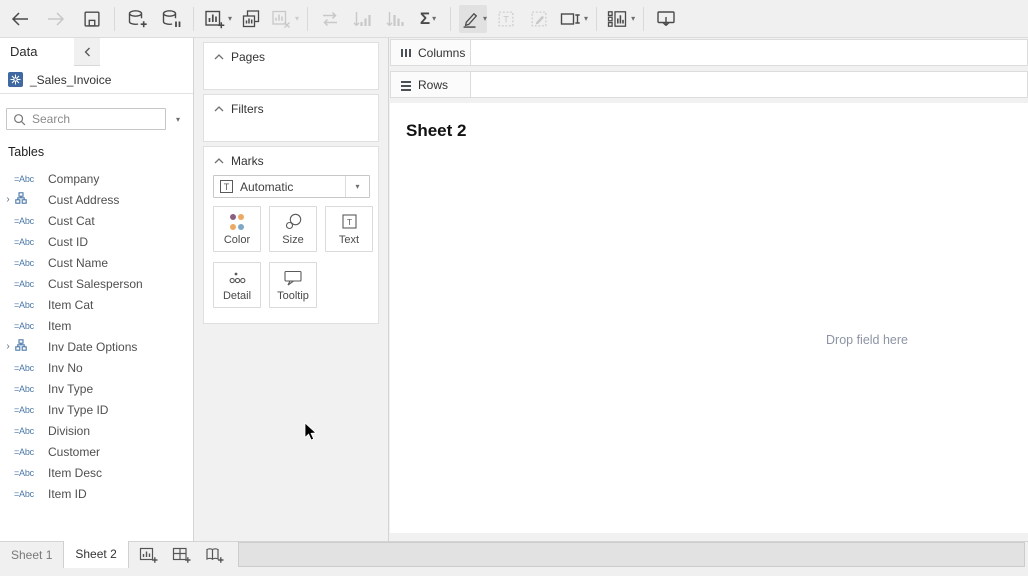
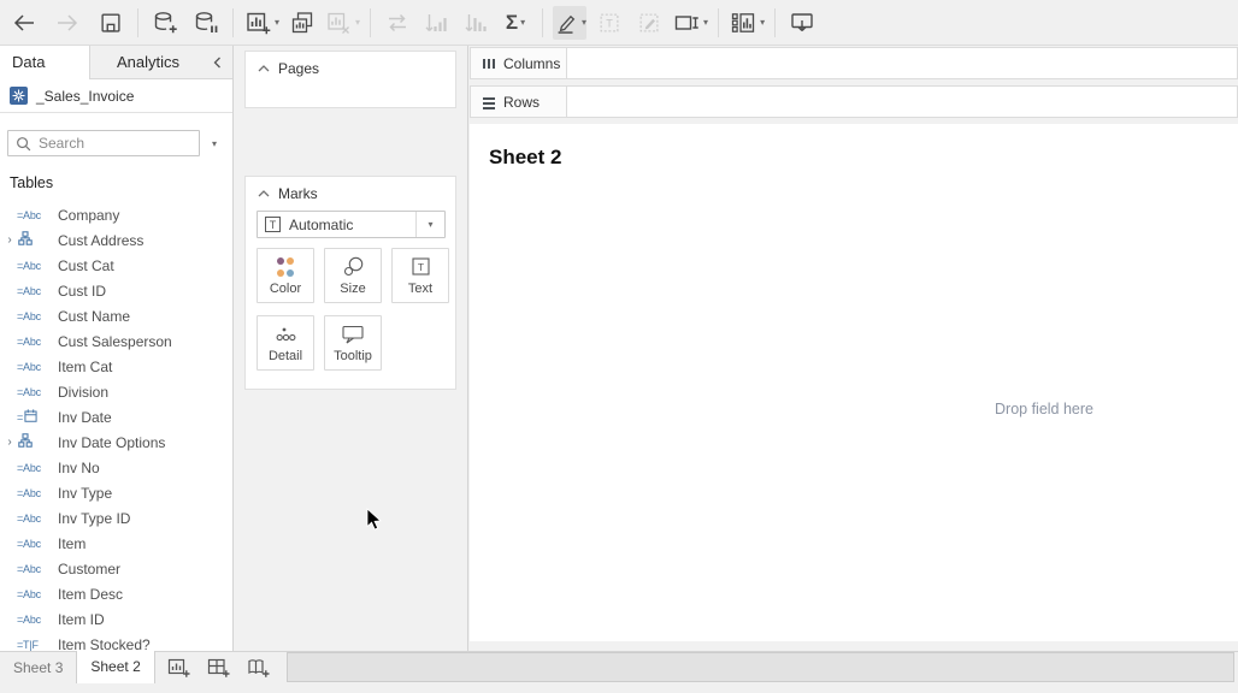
  ▾
  ▾
  Σ
  ▾
  ▾
  T
  ▾
  ▾
  Data
+ Analytics
  _Sales_Invoice
  Search
  ▾
  Tables
  =Abc
  Company
  ›
  Cust Address
  =Abc
  Cust Cat
  =Abc
  Cust ID
  =Abc
  Cust Name
  =Abc
  Cust Salesperson
  =Abc
  Item Cat
  =Abc
- Item
+ Division
+ =
+ Inv Date
  ›
  Inv Date Options
  =Abc
  Inv No
  =Abc
  Inv Type
  =Abc
  Inv Type ID
  =Abc
- Division
+ Item
  =Abc
  Customer
  =Abc
  Item Desc
  =Abc
  Item ID
+ =T|F
+ Item Stocked?
  Pages
- Filters
  Marks
  T
  Automatic
  ▾
  Color
  Size
  T
  Text
  Detail
  Tooltip
  Columns
  Rows
  Sheet 2
  Drop field here
- Sheet 1
+ Sheet 3
  Sheet 2
